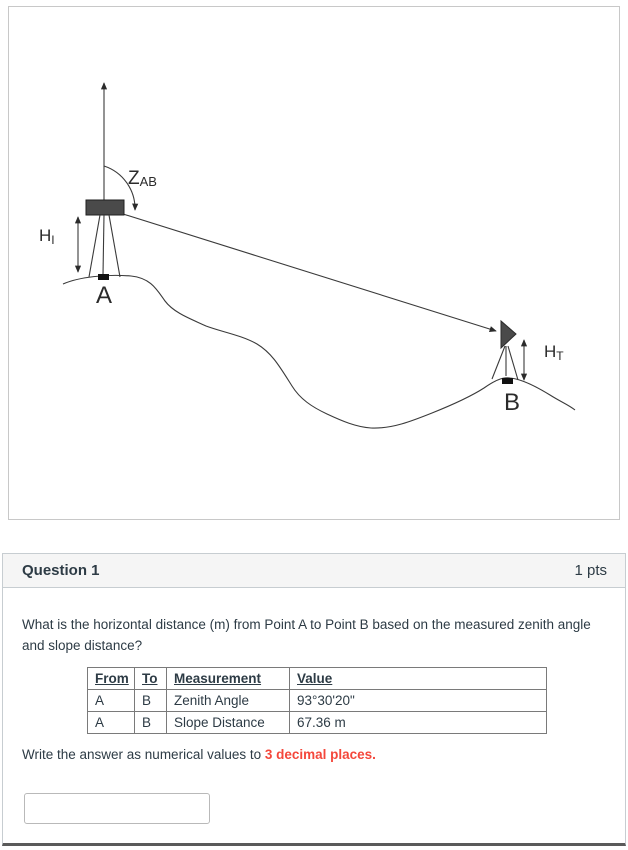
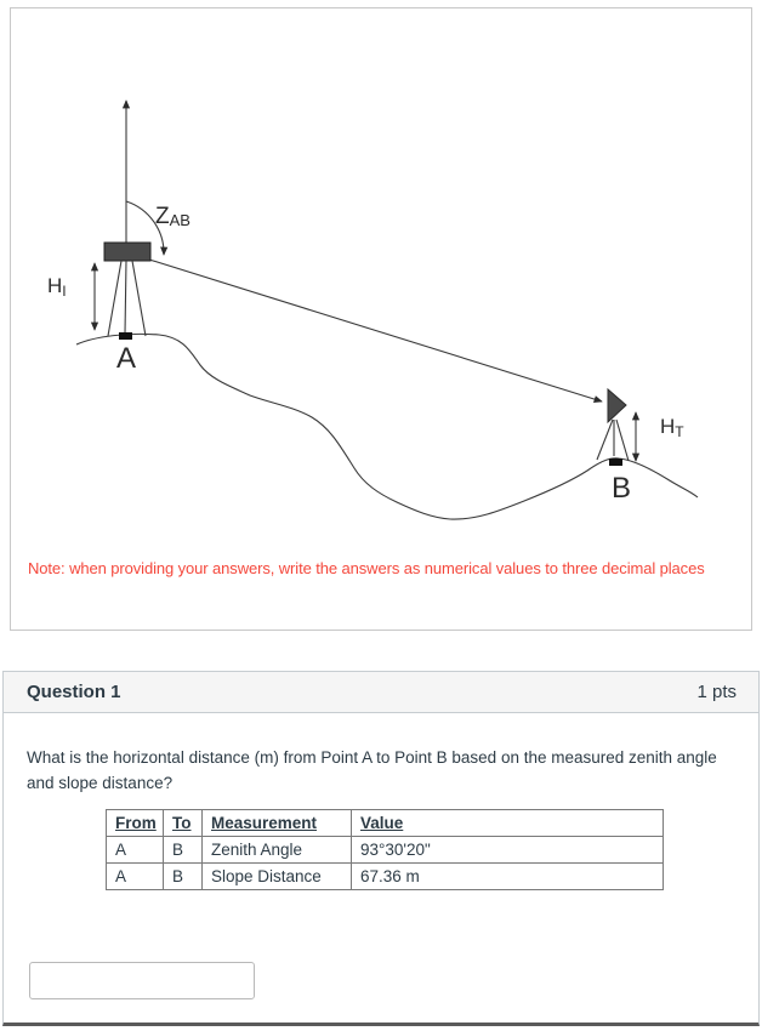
  ZAB
  HI
  HT
  A
  B
+ Note: when providing your answers, write the answers as numerical values to three decimal places
  Question 1
  1 pts
  What is the horizontal distance (m) from Point A to Point B based on the measured zenith angle and slope distance?
  From	To	Measurement	Value
  A	B	Zenith Angle	93°30'20"
  A	B	Slope Distance	67.36 m
- Write the answer as numerical values to 3 decimal places.
